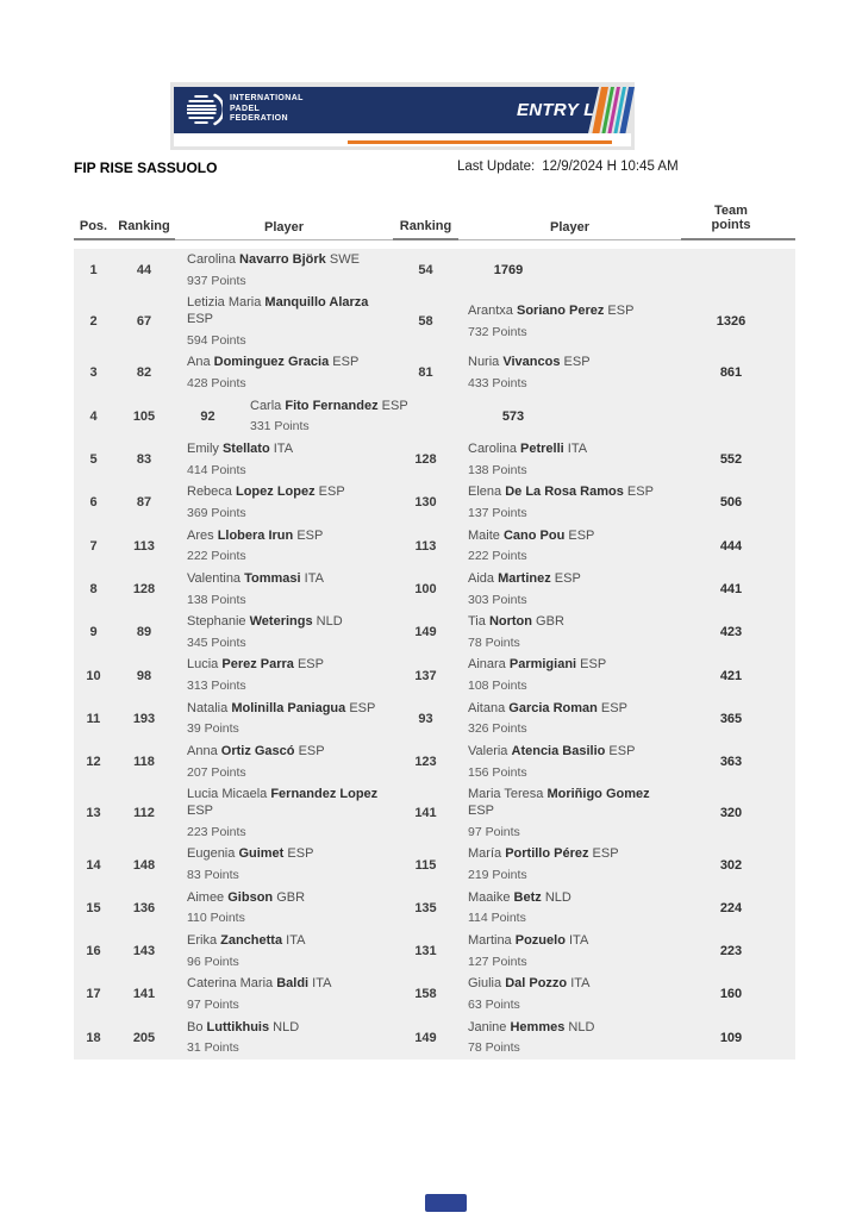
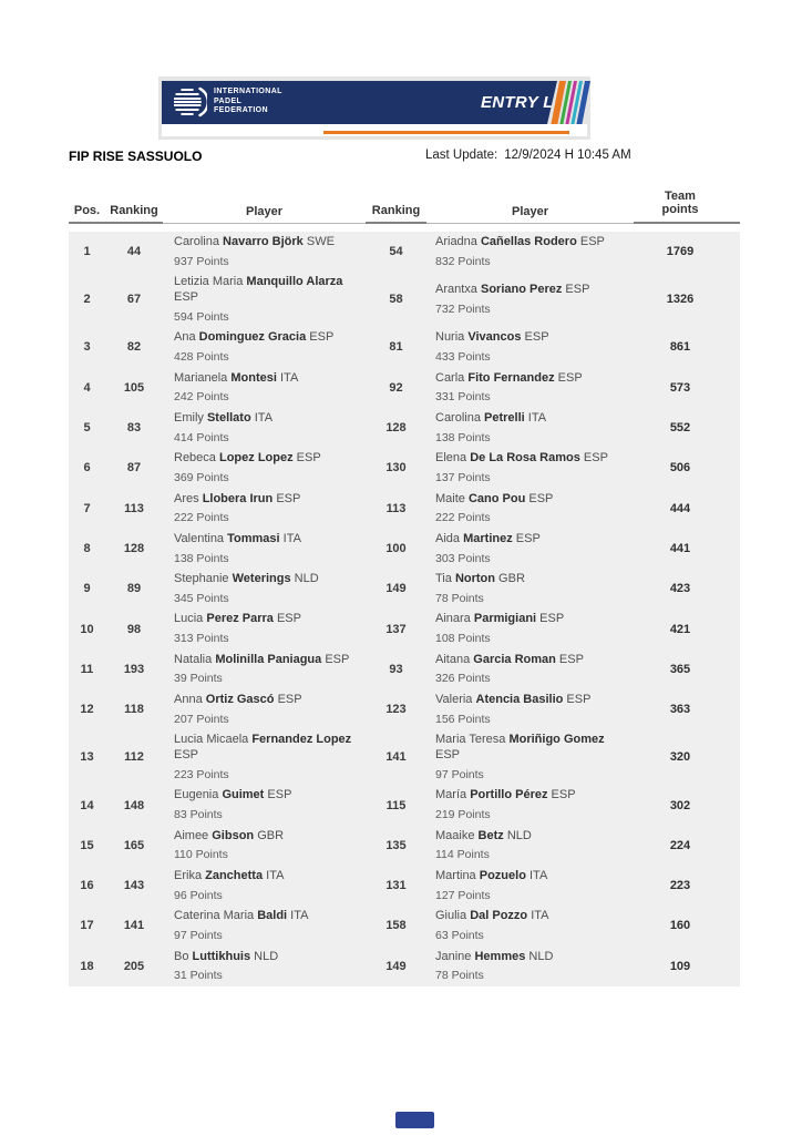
  FIP RISE SASSUOLO
  Last Update: 12/9/2024 H 10:45 AM
  Pos.
  Ranking
  Player
  Ranking
  Player
  Team points
  1
  44
  Carolina Navarro Björk SWE
  937 Points
  54
+ Ariadna Cañellas Rodero ESP
+ 832 Points
  1769
  2
  67
  Letizia Maria Manquillo Alarza ESP
  594 Points
  58
  Arantxa Soriano Perez ESP
  732 Points
  1326
  3
  82
  Ana Dominguez Gracia ESP
  428 Points
  81
  Nuria Vivancos ESP
  433 Points
  861
  4
  105
+ Marianela Montesi ITA
+ 242 Points
  92
  Carla Fito Fernandez ESP
  331 Points
  573
  5
  83
  Emily Stellato ITA
  414 Points
  128
  Carolina Petrelli ITA
  138 Points
  552
  6
  87
  Rebeca Lopez Lopez ESP
  369 Points
  130
  Elena De La Rosa Ramos ESP
  137 Points
  506
  7
  113
  Ares Llobera Irun ESP
  222 Points
  113
  Maite Cano Pou ESP
  222 Points
  444
  8
  128
  Valentina Tommasi ITA
  138 Points
  100
  Aida Martinez ESP
  303 Points
  441
  9
  89
  Stephanie Weterings NLD
  345 Points
  149
  Tia Norton GBR
  78 Points
  423
  10
  98
  Lucia Perez Parra ESP
  313 Points
  137
  Ainara Parmigiani ESP
  108 Points
  421
  11
  193
  Natalia Molinilla Paniagua ESP
  39 Points
  93
  Aitana Garcia Roman ESP
  326 Points
  365
  12
  118
  Anna Ortiz Gascó ESP
  207 Points
  123
  Valeria Atencia Basilio ESP
  156 Points
  363
  13
  112
  Lucia Micaela Fernandez Lopez ESP
  223 Points
  141
  Maria Teresa Moriñigo Gomez ESP
  97 Points
  320
  14
  148
  Eugenia Guimet ESP
  83 Points
  115
  María Portillo Pérez ESP
  219 Points
  302
  15
- 136
+ 165
  Aimee Gibson GBR
  110 Points
  135
  Maaike Betz NLD
  114 Points
  224
  16
  143
  Erika Zanchetta ITA
  96 Points
  131
  Martina Pozuelo ITA
  127 Points
  223
  17
  141
  Caterina Maria Baldi ITA
  97 Points
  158
  Giulia Dal Pozzo ITA
  63 Points
  160
  18
  205
  Bo Luttikhuis NLD
  31 Points
  149
  Janine Hemmes NLD
  78 Points
  109
